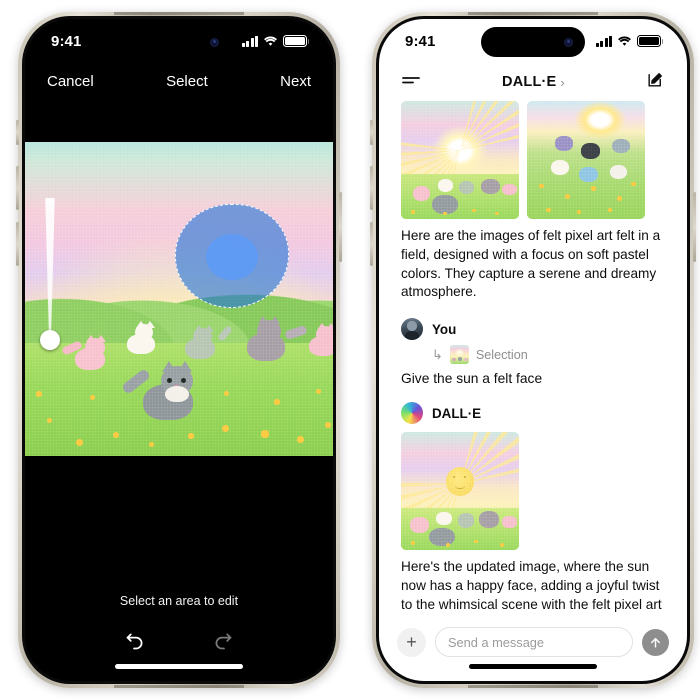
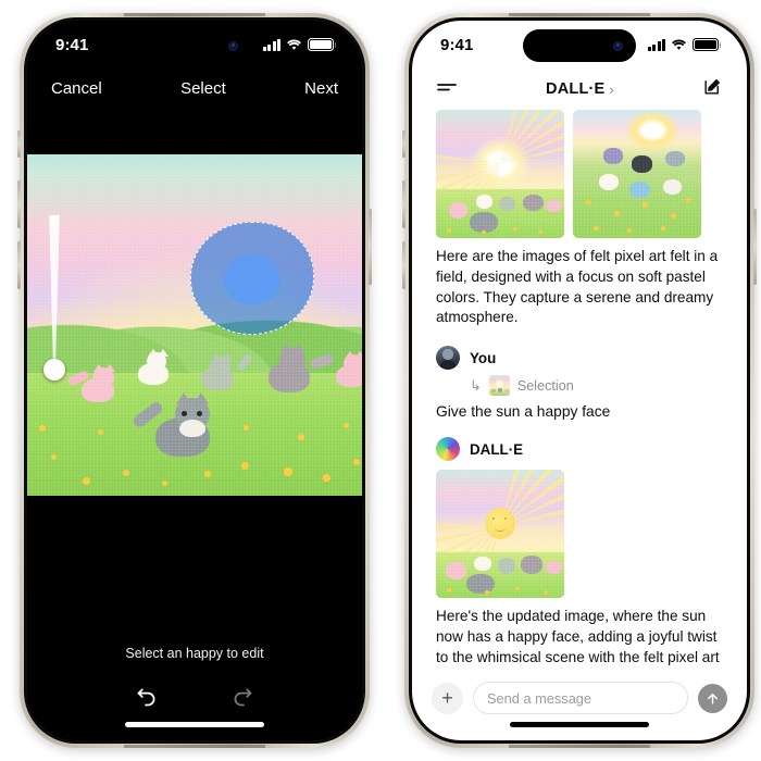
  9:41
  Cancel
  Select
  Next
- Select an area to edit
+ Select an happy to edit
  9:41
  DALL·E
  ›
  Here are the images of felt pixel art felt in a field, designed with a focus on soft pastel colors. They capture a serene and dreamy atmosphere.
  You
  ↳
  Selection
- Give the sun a felt face
+ Give the sun a happy face
  DALL·E
  Here's the updated image, where the sun now has a happy face, adding a joyful twist to the whimsical scene with the felt pixel art
  +
  Send a message
